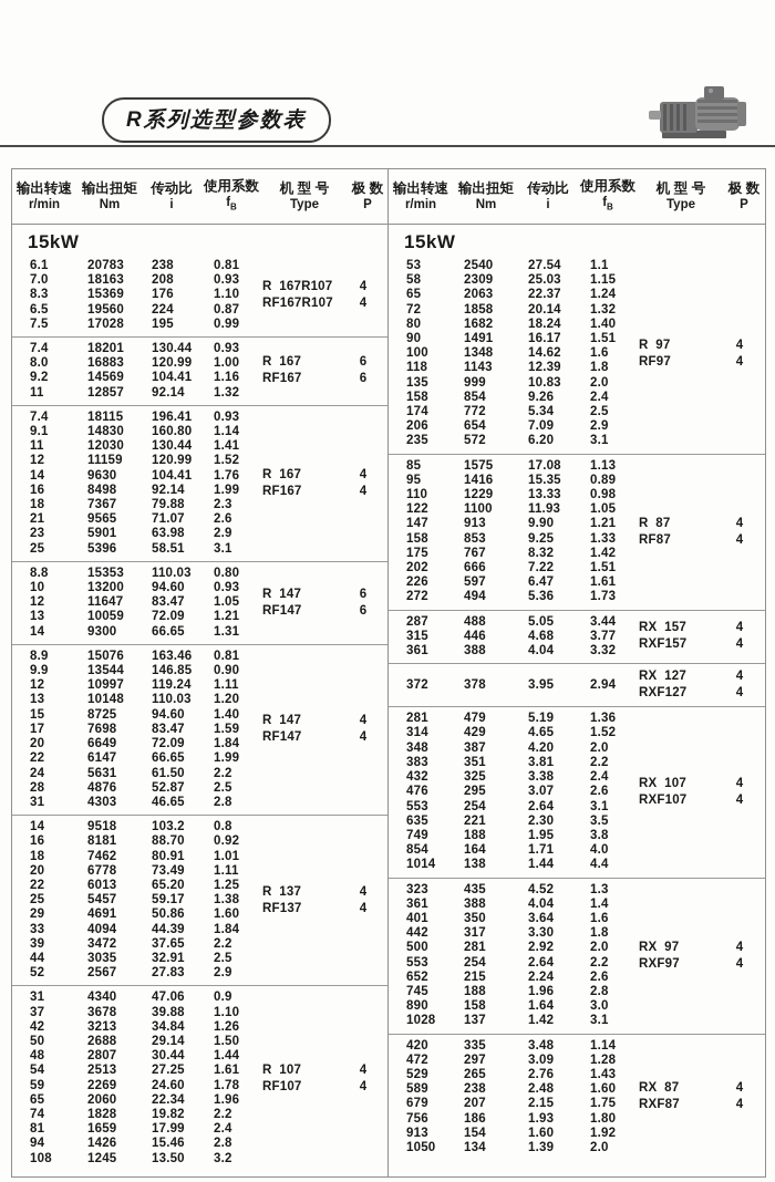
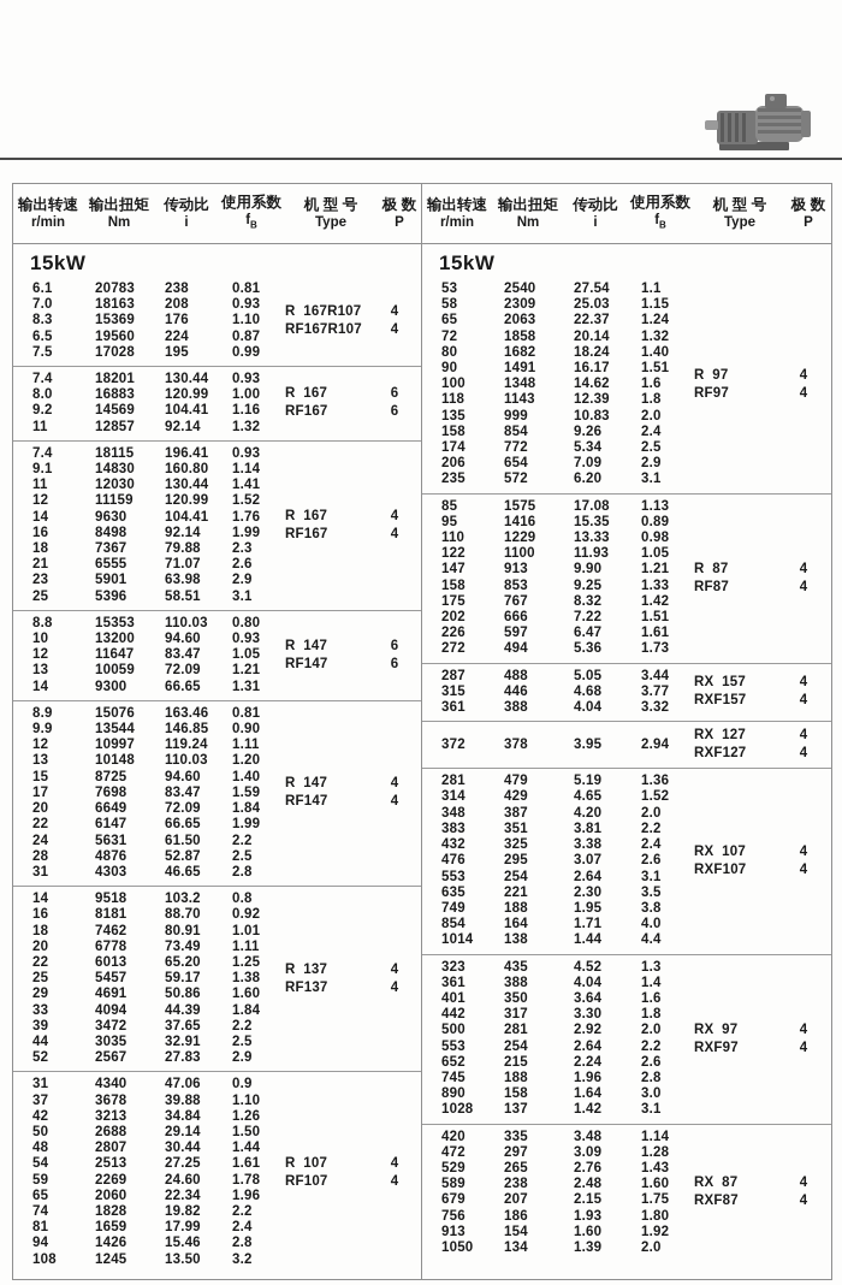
- R系列选型参数表
  输出转速
  r/min
  输出扭矩
  Nm
  传动比
  i
  使用系数
  fB
  机 型 号
  Type
  极 数
  P
  15kW
  6.1
  20783
  238
  0.81
  7.0
  18163
  208
  0.93
  8.3
  15369
  176
  1.10
  6.5
  19560
  224
  0.87
  7.5
  17028
  195
  0.99
  R 167R107
  4
  RF167R107
  4
  7.4
  18201
  130.44
  0.93
  8.0
  16883
  120.99
  1.00
  9.2
  14569
  104.41
  1.16
  11
  12857
  92.14
  1.32
  R 167
  6
  RF167
  6
  7.4
  18115
  196.41
  0.93
  9.1
  14830
  160.80
  1.14
  11
  12030
  130.44
  1.41
  12
  11159
  120.99
  1.52
  14
  9630
  104.41
  1.76
  16
  8498
  92.14
  1.99
  18
  7367
  79.88
  2.3
  21
- 9565
+ 6555
  71.07
  2.6
  23
  5901
  63.98
  2.9
  25
  5396
  58.51
  3.1
  R 167
  4
  RF167
  4
  8.8
  15353
  110.03
  0.80
  10
  13200
  94.60
  0.93
  12
  11647
  83.47
  1.05
  13
  10059
  72.09
  1.21
  14
  9300
  66.65
  1.31
  R 147
  6
  RF147
  6
  8.9
  15076
  163.46
  0.81
  9.9
  13544
  146.85
  0.90
  12
  10997
  119.24
  1.11
  13
  10148
  110.03
  1.20
  15
  8725
  94.60
  1.40
  17
  7698
  83.47
  1.59
  20
  6649
  72.09
  1.84
  22
  6147
  66.65
  1.99
  24
  5631
  61.50
  2.2
  28
  4876
  52.87
  2.5
  31
  4303
  46.65
  2.8
  R 147
  4
  RF147
  4
  14
  9518
  103.2
  0.8
  16
  8181
  88.70
  0.92
  18
  7462
  80.91
  1.01
  20
  6778
  73.49
  1.11
  22
  6013
  65.20
  1.25
  25
  5457
  59.17
  1.38
  29
  4691
  50.86
  1.60
  33
  4094
  44.39
  1.84
  39
  3472
  37.65
  2.2
  44
  3035
  32.91
  2.5
  52
  2567
  27.83
  2.9
  R 137
  4
  RF137
  4
  31
  4340
  47.06
  0.9
  37
  3678
  39.88
  1.10
  42
  3213
  34.84
  1.26
  50
  2688
  29.14
  1.50
  48
  2807
  30.44
  1.44
  54
  2513
  27.25
  1.61
  59
  2269
  24.60
  1.78
  65
  2060
  22.34
  1.96
  74
  1828
  19.82
  2.2
  81
  1659
  17.99
  2.4
  94
  1426
  15.46
  2.8
  108
  1245
  13.50
  3.2
  R 107
  4
  RF107
  4
  输出转速
  r/min
  输出扭矩
  Nm
  传动比
  i
  使用系数
  fB
  机 型 号
  Type
  极 数
  P
  15kW
  53
  2540
  27.54
  1.1
  58
  2309
  25.03
  1.15
  65
  2063
  22.37
  1.24
  72
  1858
  20.14
  1.32
  80
  1682
  18.24
  1.40
  90
  1491
  16.17
  1.51
  100
  1348
  14.62
  1.6
  118
  1143
  12.39
  1.8
  135
  999
  10.83
  2.0
  158
  854
  9.26
  2.4
  174
  772
  5.34
  2.5
  206
  654
  7.09
  2.9
  235
  572
  6.20
  3.1
  R 97
  4
  RF97
  4
  85
  1575
  17.08
  1.13
  95
  1416
  15.35
  0.89
  110
  1229
  13.33
  0.98
  122
  1100
  11.93
  1.05
  147
  913
  9.90
  1.21
  158
  853
  9.25
  1.33
  175
  767
  8.32
  1.42
  202
  666
  7.22
  1.51
  226
  597
  6.47
  1.61
  272
  494
  5.36
  1.73
  R 87
  4
  RF87
  4
  287
  488
  5.05
  3.44
  315
  446
  4.68
  3.77
  361
  388
  4.04
  3.32
  RX 157
  4
  RXF157
  4
  372
  378
  3.95
  2.94
  RX 127
  4
  RXF127
  4
  281
  479
  5.19
  1.36
  314
  429
  4.65
  1.52
  348
  387
  4.20
  2.0
  383
  351
  3.81
  2.2
  432
  325
  3.38
  2.4
  476
  295
  3.07
  2.6
  553
  254
  2.64
  3.1
  635
  221
  2.30
  3.5
  749
  188
  1.95
  3.8
  854
  164
  1.71
  4.0
  1014
  138
  1.44
  4.4
  RX 107
  4
  RXF107
  4
  323
  435
  4.52
  1.3
  361
  388
  4.04
  1.4
  401
  350
  3.64
  1.6
  442
  317
  3.30
  1.8
  500
  281
  2.92
  2.0
  553
  254
  2.64
  2.2
  652
  215
  2.24
  2.6
  745
  188
  1.96
  2.8
  890
  158
  1.64
  3.0
  1028
  137
  1.42
  3.1
  RX 97
  4
  RXF97
  4
  420
  335
  3.48
  1.14
  472
  297
  3.09
  1.28
  529
  265
  2.76
  1.43
  589
  238
  2.48
  1.60
  679
  207
  2.15
  1.75
  756
  186
  1.93
  1.80
  913
  154
  1.60
  1.92
  1050
  134
  1.39
  2.0
  RX 87
  4
  RXF87
  4
